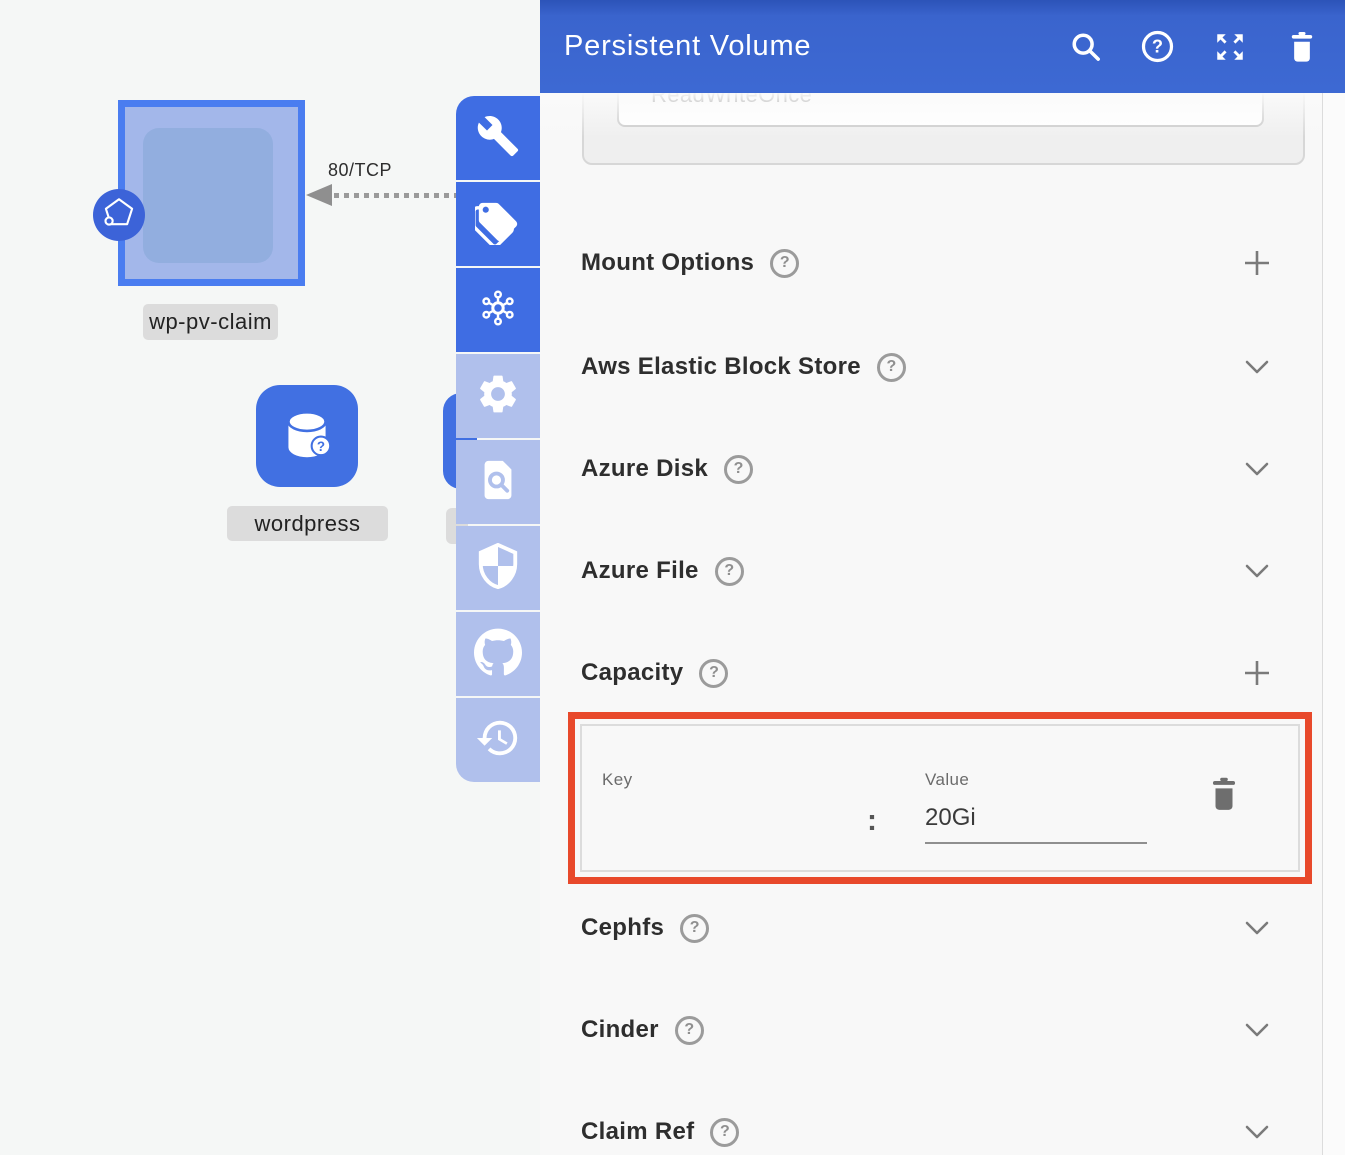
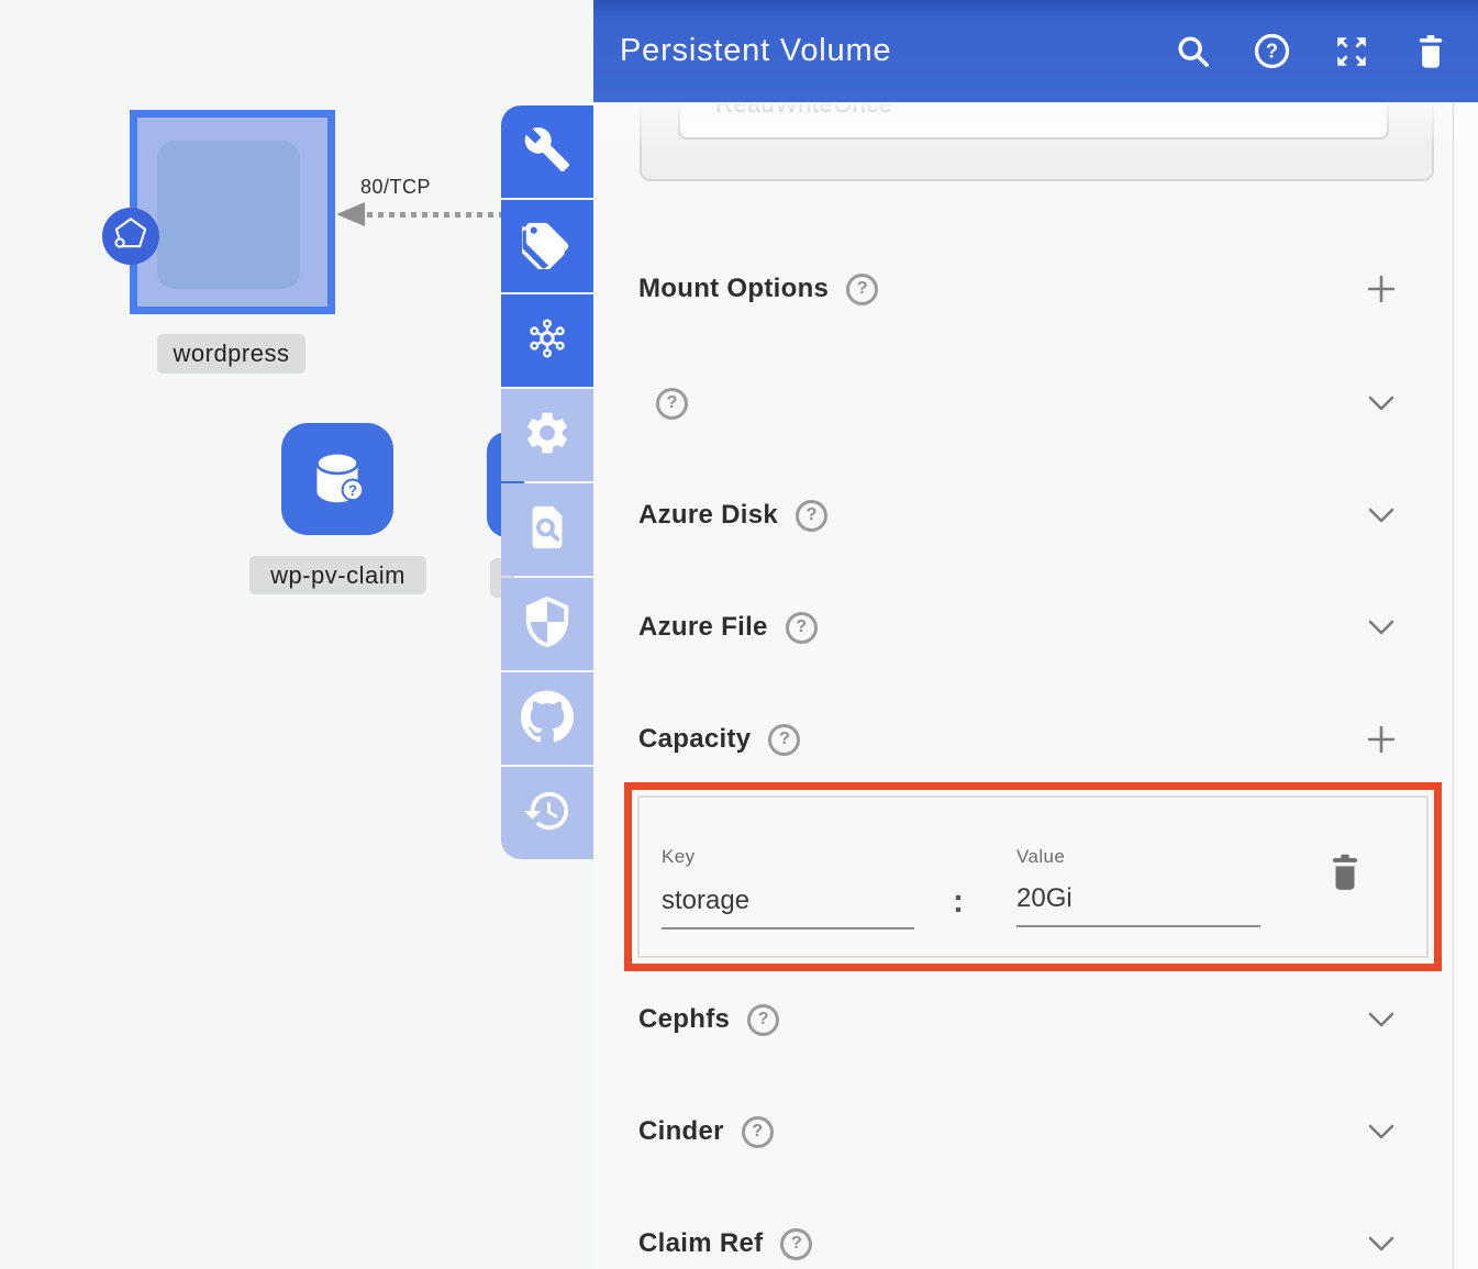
- wp-pv-claim
+ wordpress
  80/TCP
  ?
- wordpress
+ wp-pv-claim
  Persistent Volume
  ?
  Mount Options
  ?
- Aws Elastic Block Store
  ?
  Azure Disk
  ?
  Azure File
  ?
  Capacity
  ?
  Key
+ storage
  :
  Value
  20Gi
  Cephfs
  ?
  Cinder
  ?
  Claim Ref
  ?
